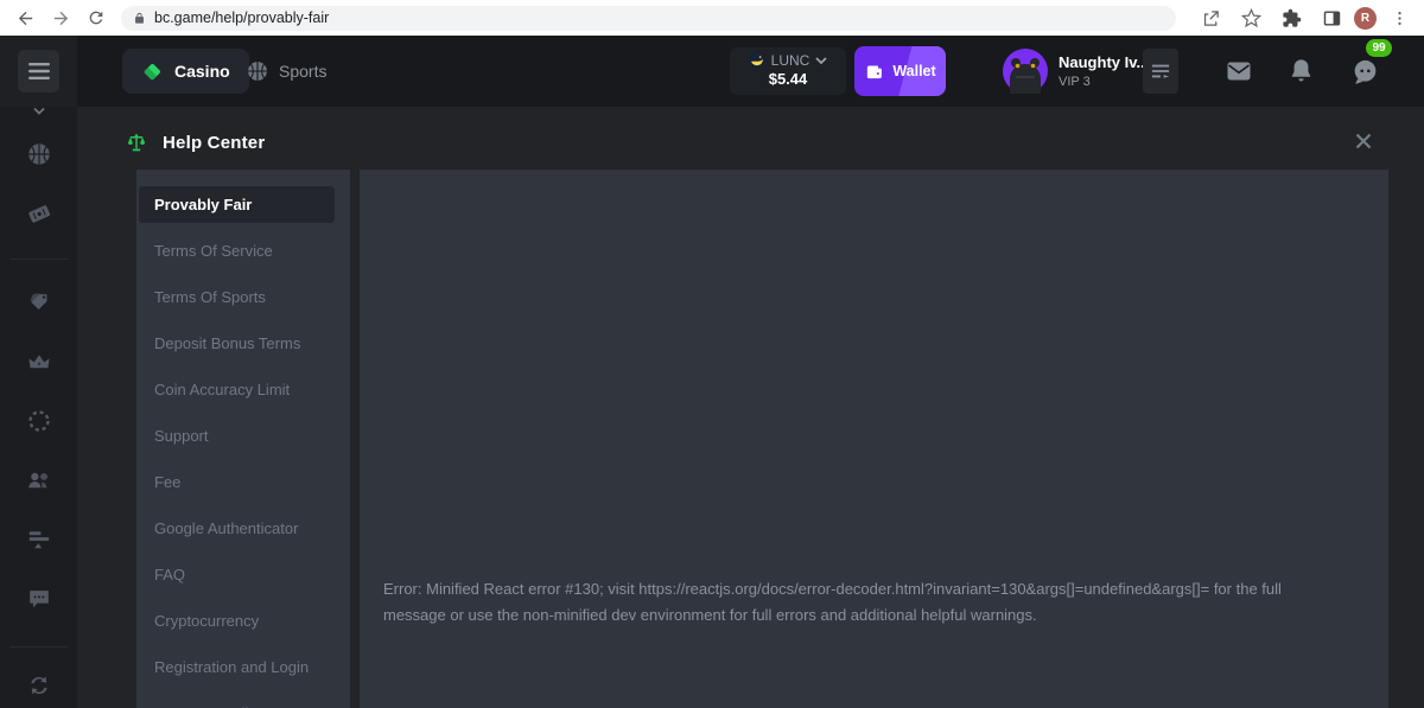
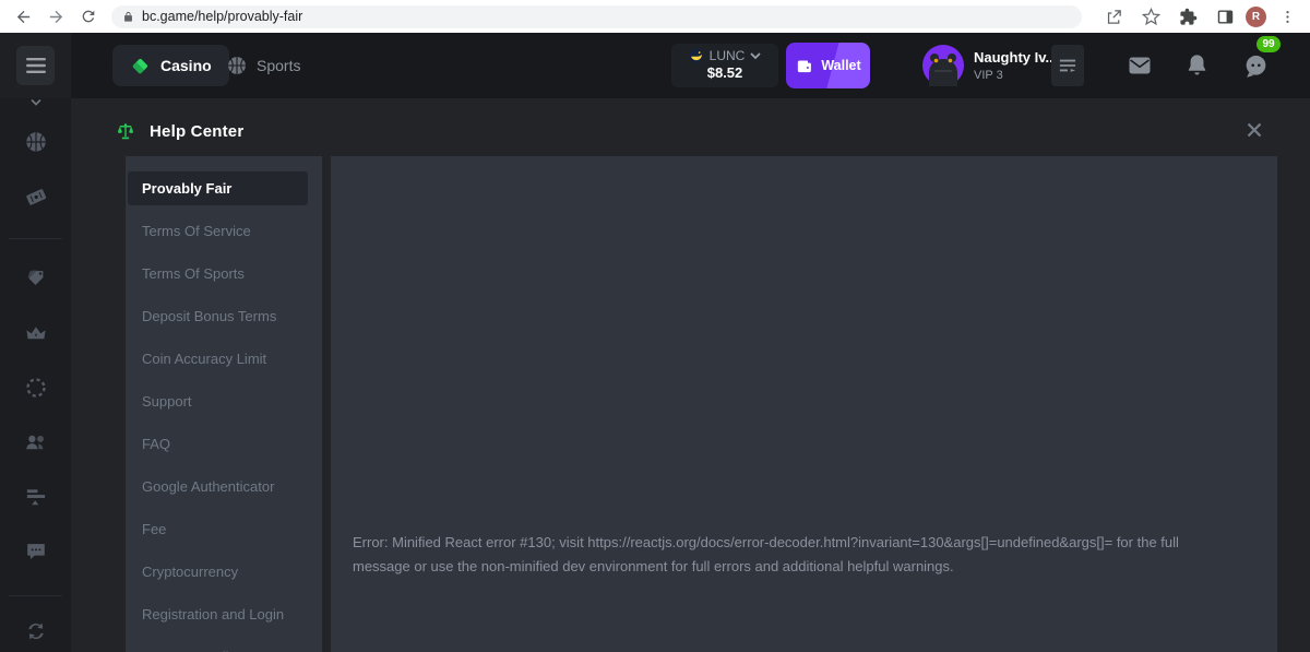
  bc.game/help/provably-fair
  R
  Casino
  Sports
  LUNC
- $5.44
+ $8.52
  Wallet
  Naughty Iv.
  VIP 3
  99
  Help Center
  Provably Fair
  Terms Of Service
  Terms Of Sports
  Deposit Bonus Terms
  Coin Accuracy Limit
  Support
- Fee
+ FAQ
  Google Authenticator
- FAQ
+ Fee
  Cryptocurrency
  Registration and Login
  Error: Minified React error #130; visit https://reactjs.org/docs/error-decoder.html?invariant=130&args[]=undefined&args[]= for the full message or use the non-minified dev environment for full errors and additional helpful warnings.
